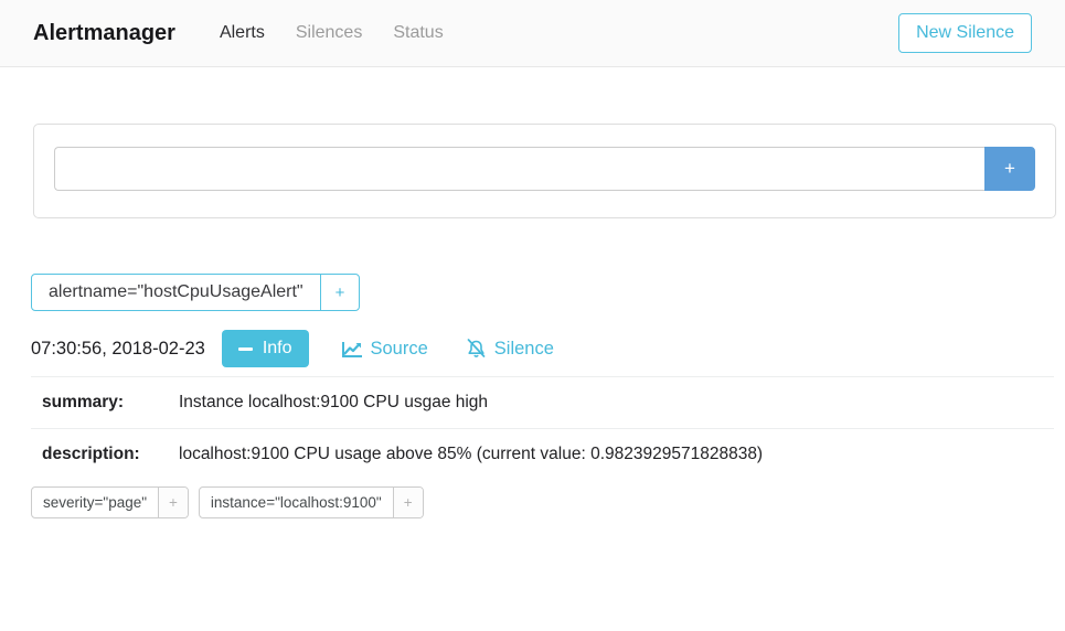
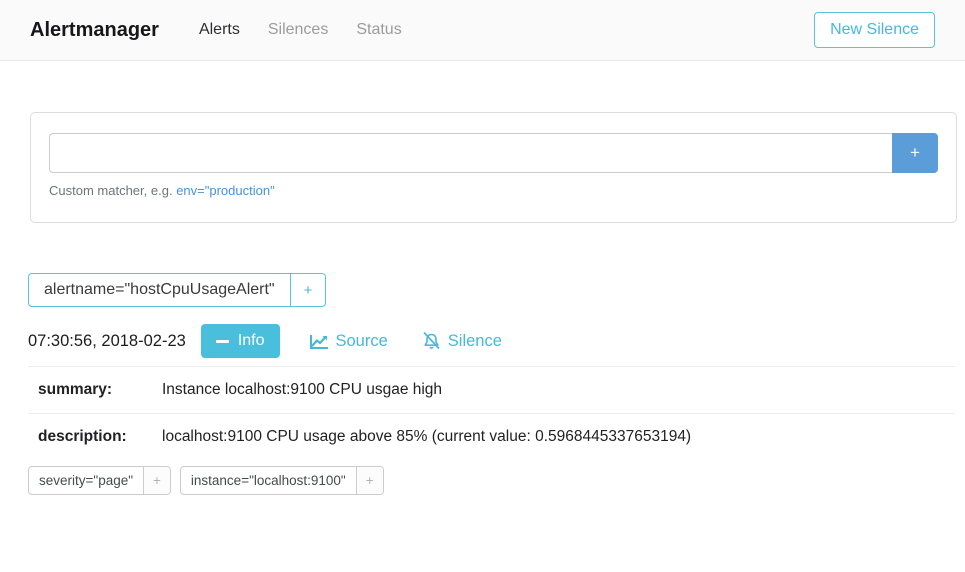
  Alertmanager
  Alerts
  Silences
  Status
  New Silence
  +
+ Custom matcher, e.g. env="production"
  alertname="hostCpuUsageAlert"
  +
  07:30:56, 2018-02-23
  Info
  Source
  Silence
  summary:
  Instance localhost:9100 CPU usgae high
  description:
- localhost:9100 CPU usage above 85% (current value: 0.9823929571828838)
+ localhost:9100 CPU usage above 85% (current value: 0.5968445337653194)
  severity="page"
  +
  instance="localhost:9100"
  +
